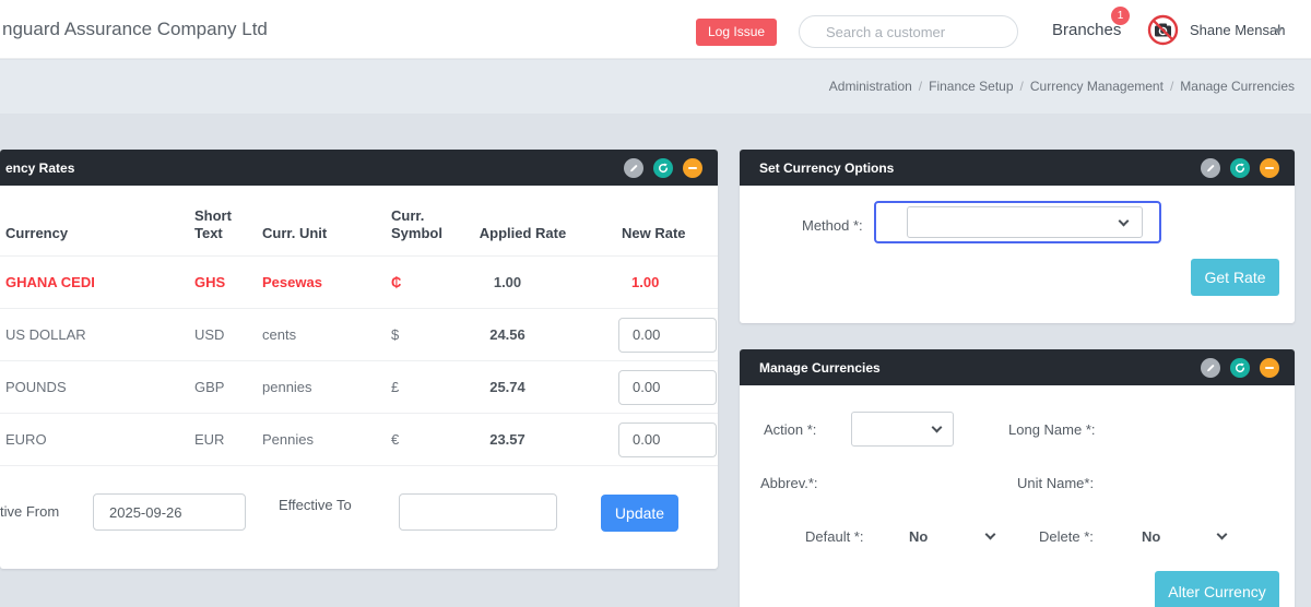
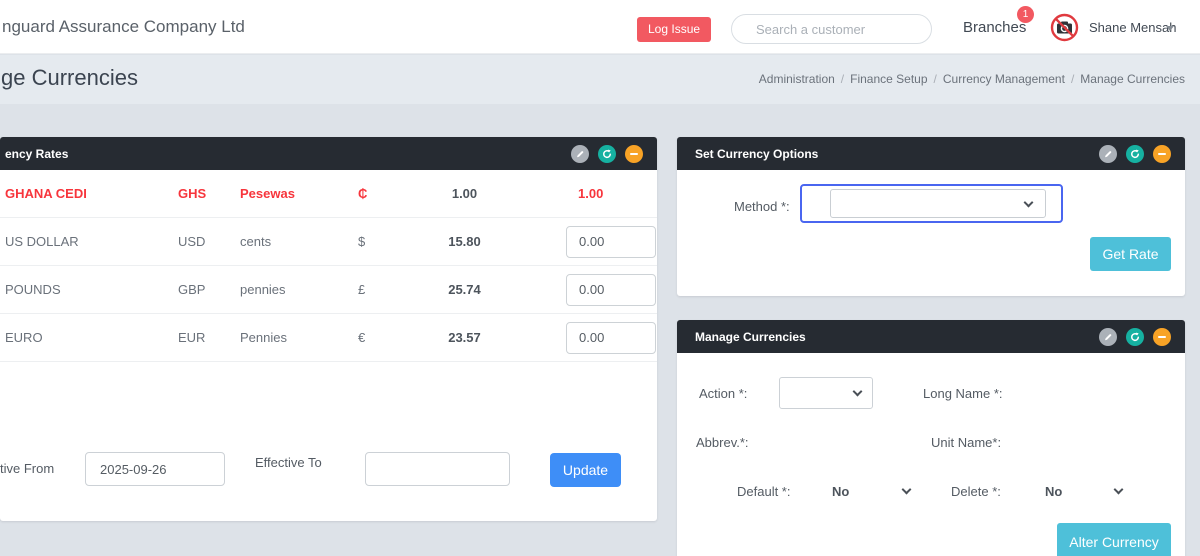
  nguard Assurance Company Ltd
  Log Issue
  Search a customer
  Branches
  1
  Shane Mensah
+ ge Currencies
  Administration / Finance Setup / Currency Management / Manage Currencies
  ency Rates
- Currency
- Short Text
- Curr. Unit
- Curr. Symbol
- Applied Rate
- New Rate
  GHANA CEDI
  GHS
  Pesewas
  ₵
  1.00
  1.00
  US DOLLAR
  USD
  cents
  $
- 24.56
+ 15.80
  0.00
  POUNDS
  GBP
  pennies
  £
  25.74
  0.00
  EURO
  EUR
  Pennies
  €
  23.57
  0.00
  tive From
  2025-09-26
  Effective To
  Update
  Set Currency Options
  Method *:
  Get Rate
  Manage Currencies
  Action *:
  Long Name *:
  Abbrev.*:
  Unit Name*:
  Default *:
  No
  Delete *:
  No
  Alter Currency
